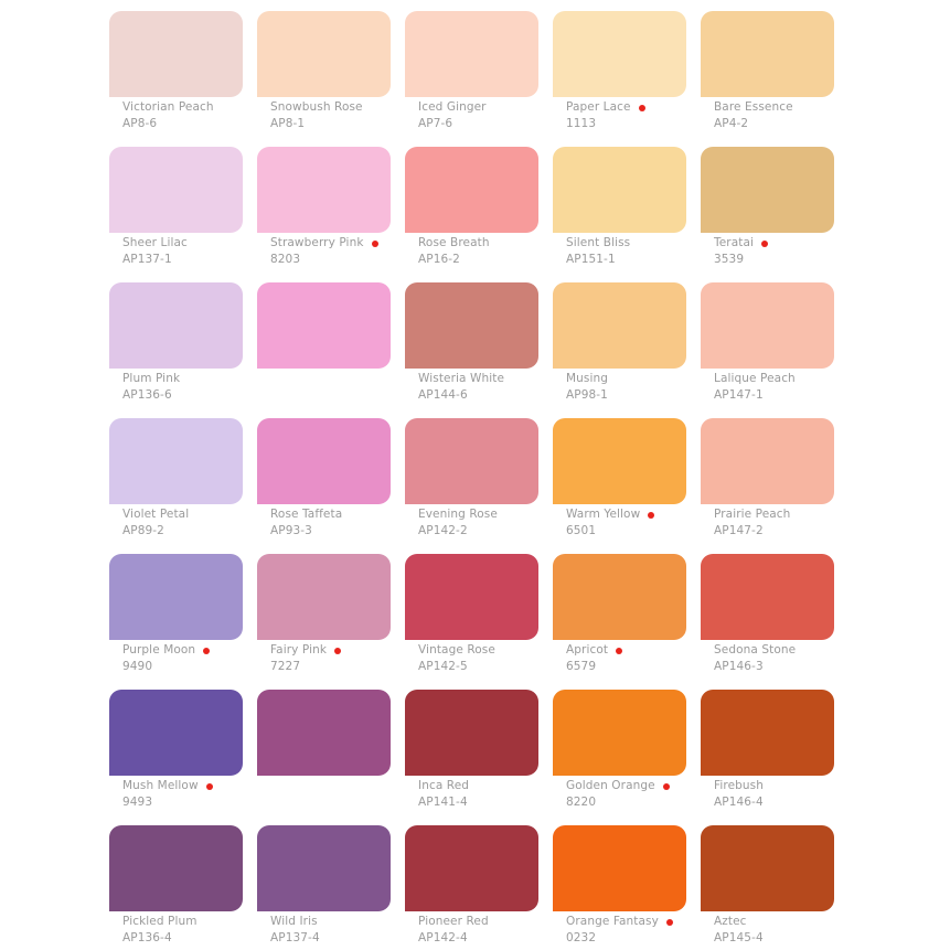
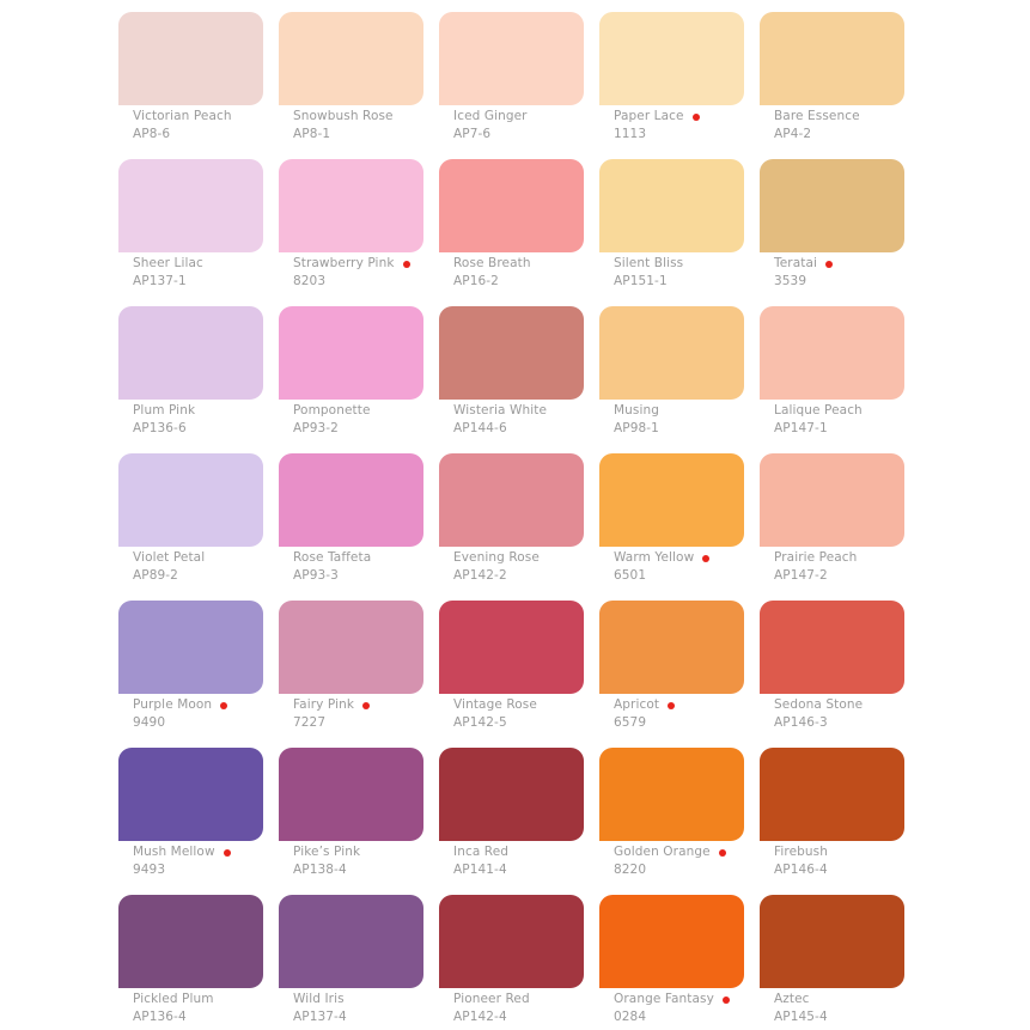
  Victorian Peach
  AP8-6
  Snowbush Rose
  AP8-1
  Iced Ginger
  AP7-6
  Paper Lace
  1113
  Bare Essence
  AP4-2
  Sheer Lilac
  AP137-1
  Strawberry Pink
  8203
  Rose Breath
  AP16-2
  Silent Bliss
  AP151-1
  Teratai
  3539
  Plum Pink
  AP136-6
+ Pomponette
+ AP93-2
  Wisteria White
  AP144-6
  Musing
  AP98-1
  Lalique Peach
  AP147-1
  Violet Petal
  AP89-2
  Rose Taffeta
  AP93-3
  Evening Rose
  AP142-2
  Warm Yellow
  6501
  Prairie Peach
  AP147-2
  Purple Moon
  9490
  Fairy Pink
  7227
  Vintage Rose
  AP142-5
  Apricot
  6579
  Sedona Stone
  AP146-3
  Mush Mellow
  9493
+ Pike’s Pink
+ AP138-4
  Inca Red
  AP141-4
  Golden Orange
  8220
  Firebush
  AP146-4
  Pickled Plum
  AP136-4
  Wild Iris
  AP137-4
  Pioneer Red
  AP142-4
  Orange Fantasy
- 0232
+ 0284
  Aztec
  AP145-4
